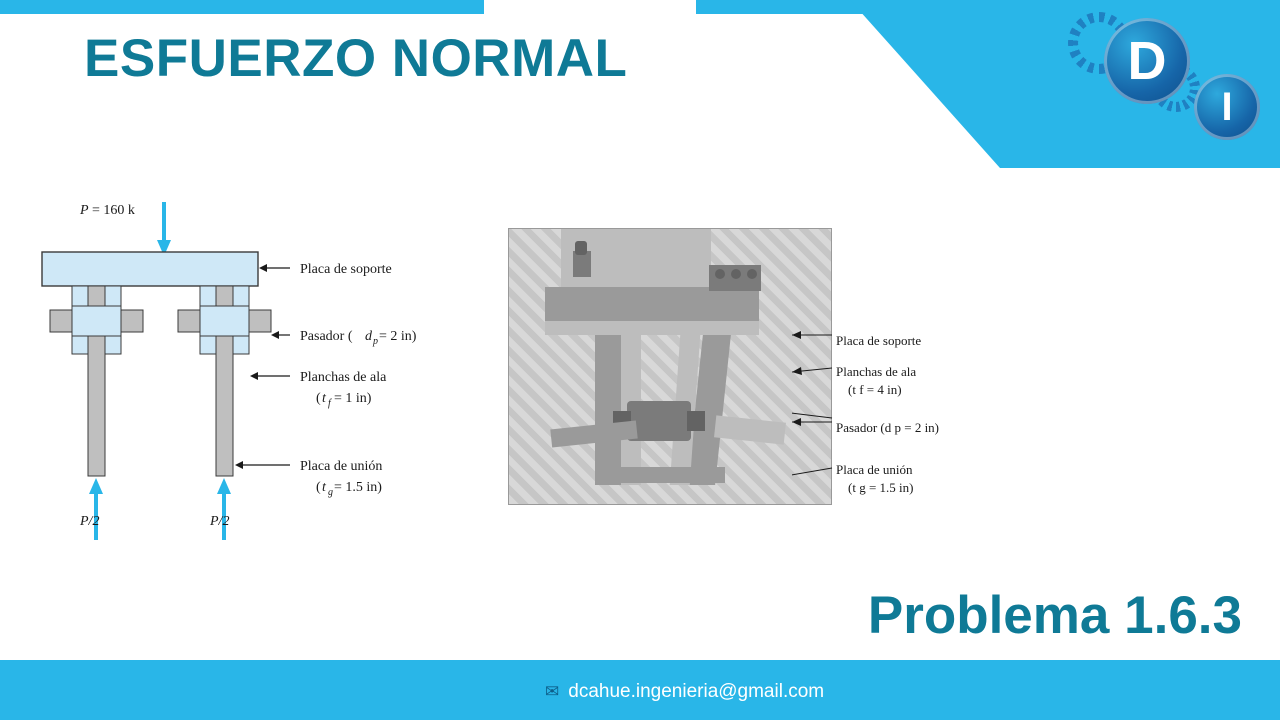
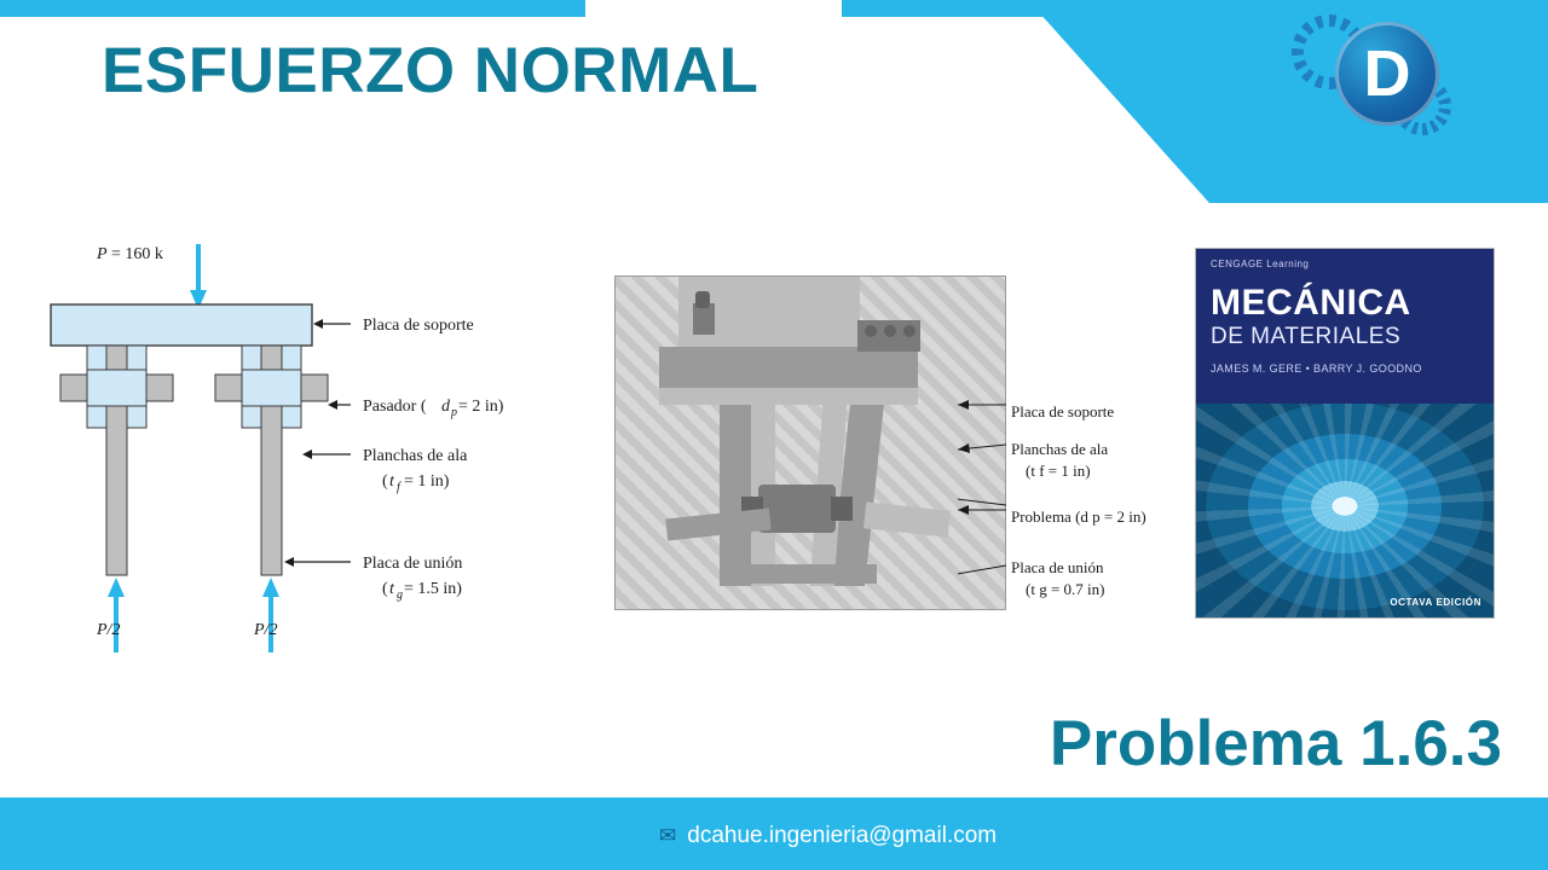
  D
- I
  ESFUERZO NORMAL
  P
  = 160 k
  Placa de soporte
  Pasador (
  d
  p
  = 2 in)
  Planchas de ala
  (
  t
  f
  = 1 in)
  Placa de unión
  (
  t
  g
  = 1.5 in)
  P/2
  P/2
  Placa de soporte
  Planchas de ala
- (t f = 4 in)
+ (t f = 1 in)
- Pasador (d p = 2 in)
+ Problema (d p = 2 in)
  Placa de unión
- (t g = 1.5 in)
+ (t g = 0.7 in)
+ CENGAGE Learning
+ MECÁNICA
+ DE MATERIALES
+ JAMES M. GERE • BARRY J. GOODNO
+ OCTAVA EDICIÓN
  Problema 1.6.3
  ✉
  dcahue.ingenieria@gmail.com
